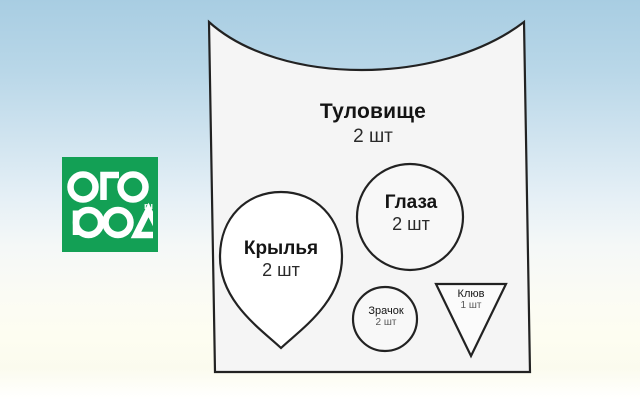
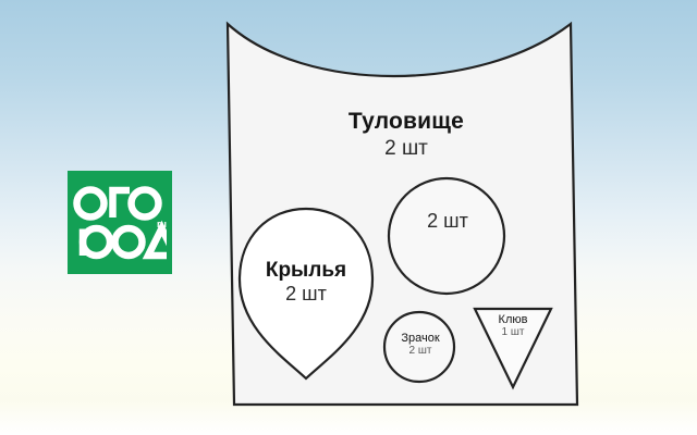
  ru
  Туловище
  2 шт
- Глаза
  2 шт
  Крылья
  2 шт
  Зрачок
  2 шт
  Клюв
  1 шт
